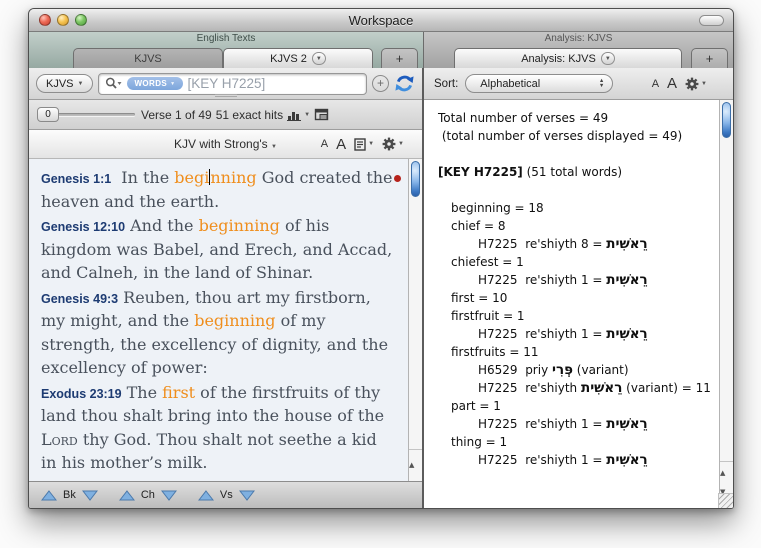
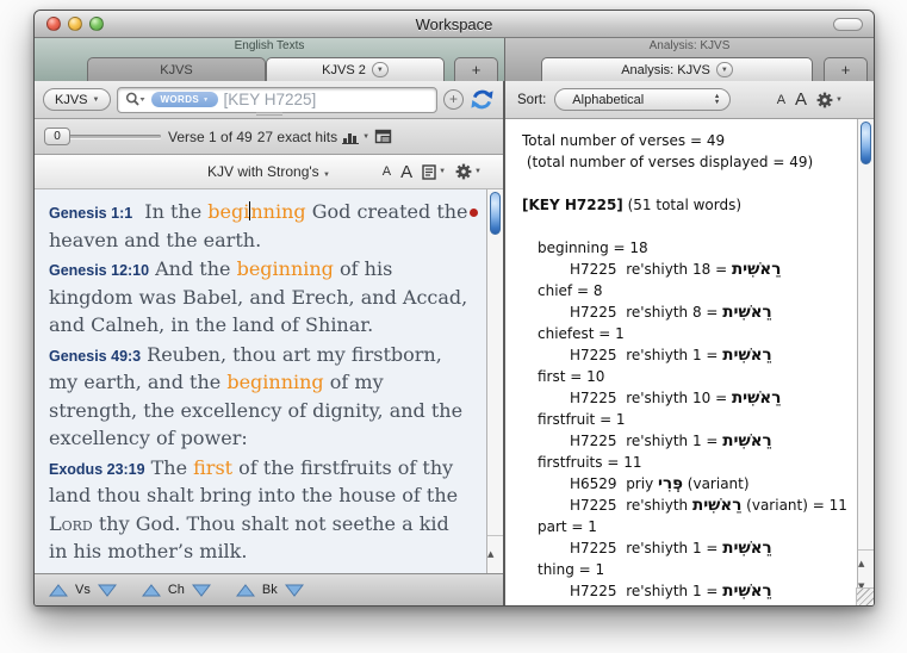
  Workspace
  English Texts
  KJVS
  KJVS 2
  +
  Analysis: KJVS
  Analysis: KJVS
  +
  KJVS
  WORDS
  [KEY H7225]
  +
  0
  Verse 1 of 49
- 51 exact hits
+ 27 exact hits
  KJV with Strong's
  A
  A
  Genesis 1:1 In the beginning God created the heaven and the earth.
  Genesis 12:10 And the beginning of his kingdom was Babel, and Erech, and Accad, and Calneh, in the land of Shinar.
- Genesis 49:3 Reuben, thou art my firstborn, my might, and the beginning of my strength, the excellency of dignity, and the excellency of power:
+ Genesis 49:3 Reuben, thou art my firstborn, my earth, and the beginning of my strength, the excellency of dignity, and the excellency of power:
  Exodus 23:19 The first of the firstfruits of thy land thou shalt bring into the house of the Lord thy God. Thou shalt not seethe a kid in his mother’s milk.
- Bk
+ Vs
  Ch
- Vs
+ Bk
  Sort:
  Alphabetical
  A
  A
  Total number of verses = 49
  (total number of verses displayed = 49)
  [KEY H7225] (51 total words)
  beginning = 18
+ H7225 re'shiyth רֵאשִׁית = 18
  chief = 8
  H7225 re'shiyth רֵאשִׁית = 8
  chiefest = 1
  H7225 re'shiyth רֵאשִׁית = 1
  first = 10
+ H7225 re'shiyth רֵאשִׁית = 10
  firstfruit = 1
  H7225 re'shiyth רֵאשִׁית = 1
  firstfruits = 11
  H6529 priy פְּרִי (variant)
  H7225 re'shiyth רֵאשִׁית (variant) = 11
  part = 1
  H7225 re'shiyth רֵאשִׁית = 1
  thing = 1
  H7225 re'shiyth רֵאשִׁית = 1
  ▲ ▼
